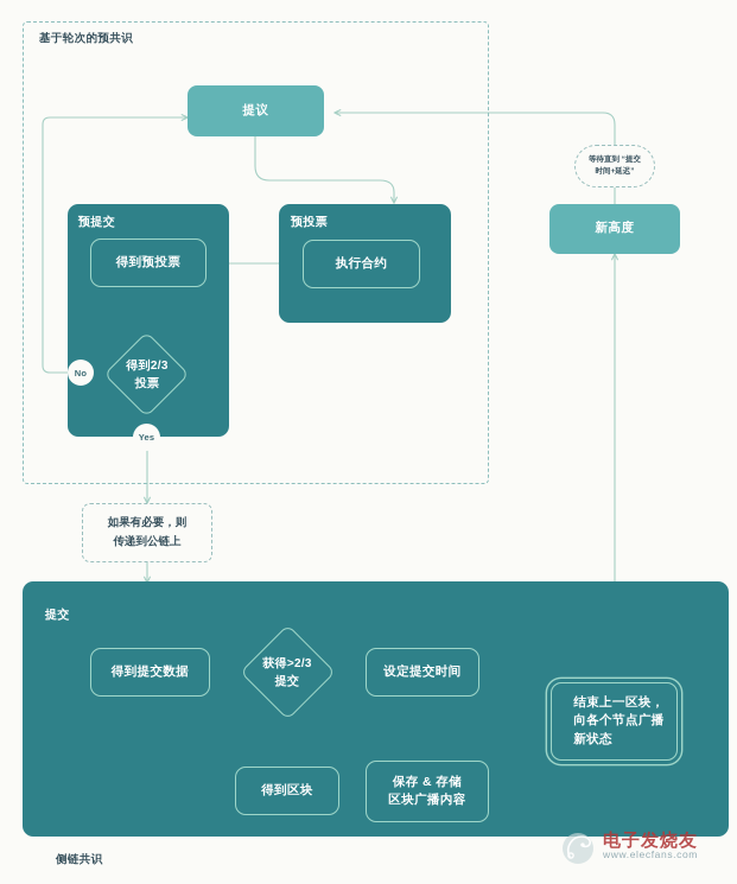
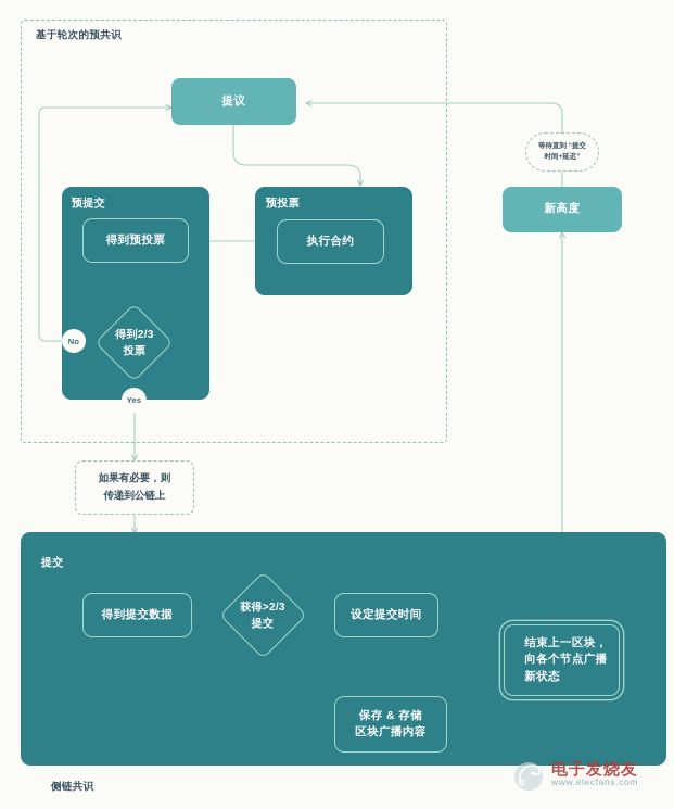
  基于轮次的预共识
  提议
  预提交
  得到预投票
  得到2/3
  投票
  No
  Yes
  预投票
  执行合约
  新高度
  如果有必要，则
  传递到公链上
  提交
  得到提交数据
  获得>2/3
  提交
  设定提交时间
- 得到区块
  保存 & 存储
  区块广播内容
  结束上一区块，
  向各个节点广播
  新状态
  侧链共识
  电子发烧友
  www.elecfans.com
